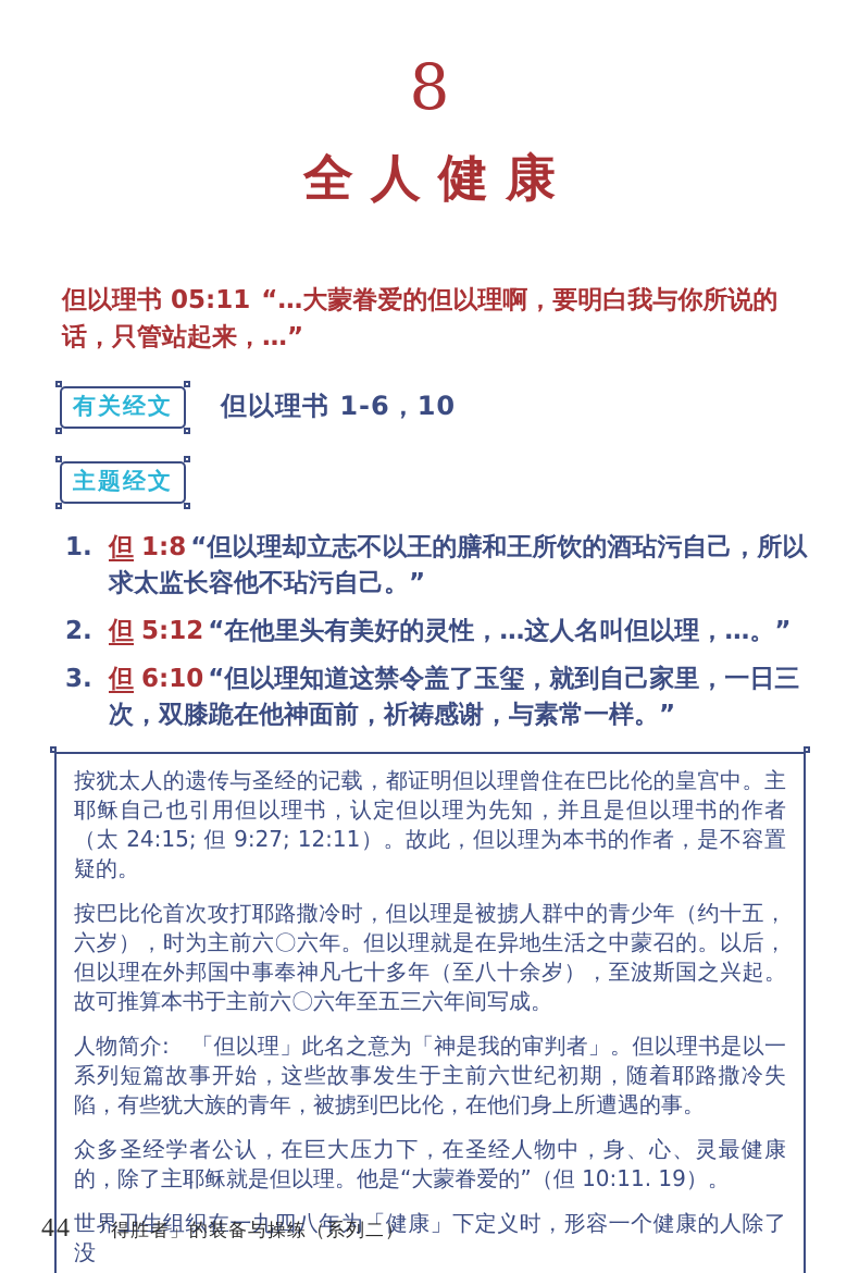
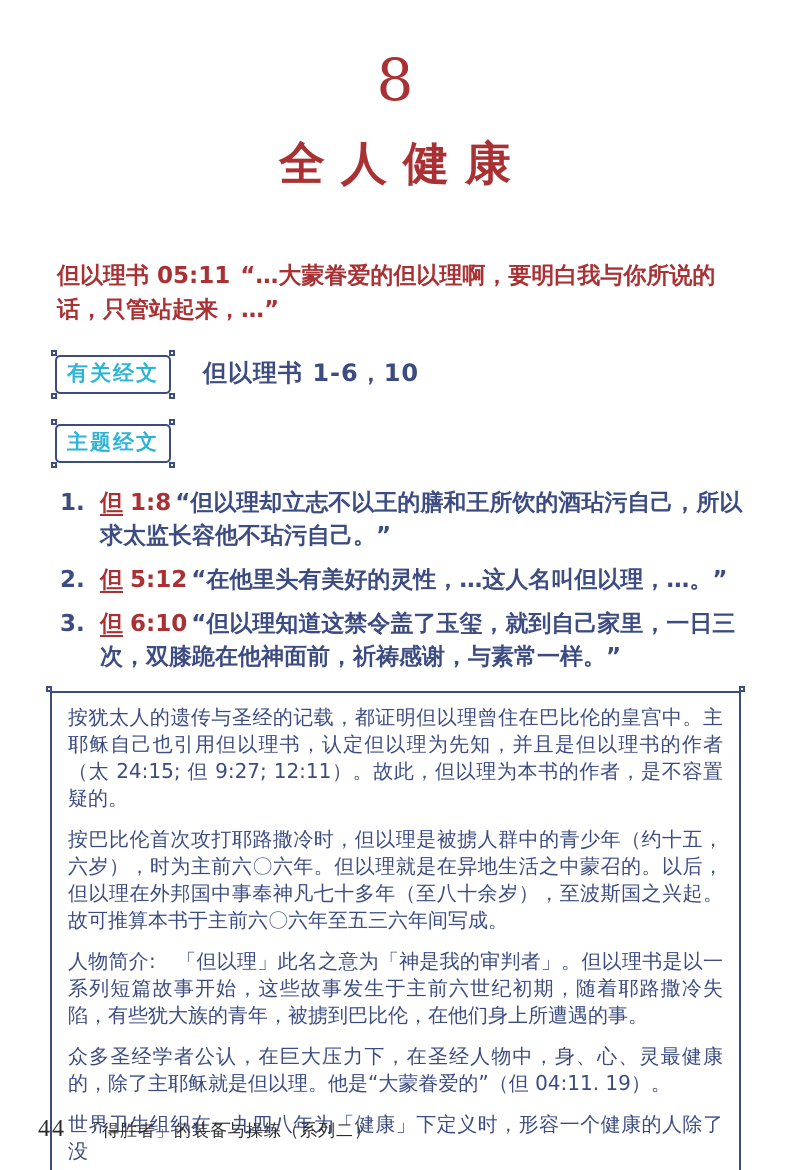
  8
  全人健康
  但以理书 05:11 “…大蒙眷爱的但以理啊，要明白我与你所说的话，只管站起来，…”
  有关经文
  但以理书 1-6，10
  主题经文
  1.
  但 1:8 “但以理却立志不以王的膳和王所饮的酒玷污自己，所以求太监长容他不玷污自己。”
  2.
  但 5:12 “在他里头有美好的灵性，…这人名叫但以理，…。”
  3.
  但 6:10 “但以理知道这禁令盖了玉玺，就到自己家里，一日三次，双膝跪在他神面前，祈祷感谢，与素常一样。”
  按犹太人的遗传与圣经的记载，都证明但以理曾住在巴比伦的皇宫中。主耶稣自己也引用但以理书，认定但以理为先知，并且是但以理书的作者（太 24:15; 但 9:27; 12:11）。故此，但以理为本书的作者，是不容置疑的。
  按巴比伦首次攻打耶路撒冷时，但以理是被掳人群中的青少年（约十五，六岁），时为主前六〇六年。但以理就是在异地生活之中蒙召的。以后，但以理在外邦国中事奉神凡七十多年（至八十余岁），至波斯国之兴起。故可推算本书于主前六〇六年至五三六年间写成。
  人物简介: 「但以理」此名之意为「神是我的审判者」。但以理书是以一系列短篇故事开始，这些故事发生于主前六世纪初期，随着耶路撒冷失陷，有些犹大族的青年，被掳到巴比伦，在他们身上所遭遇的事。
- 众多圣经学者公认，在巨大压力下，在圣经人物中，身、心、灵最健康的，除了主耶稣就是但以理。他是“大蒙眷爱的”（但 10:11. 19）。
+ 众多圣经学者公认，在巨大压力下，在圣经人物中，身、心、灵最健康的，除了主耶稣就是但以理。他是“大蒙眷爱的”（但 04:11. 19）。
  世界卫生组织在一九四八年为「健康」下定义时，形容一个健康的人除了没
  44
  「得胜者」的装备与操练（系列二）
